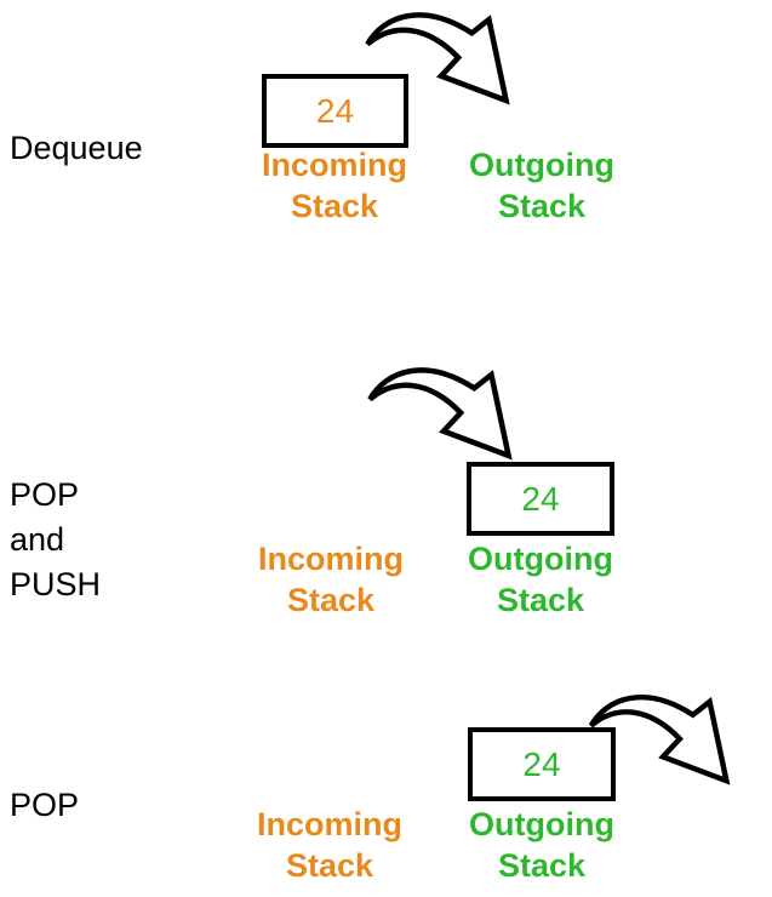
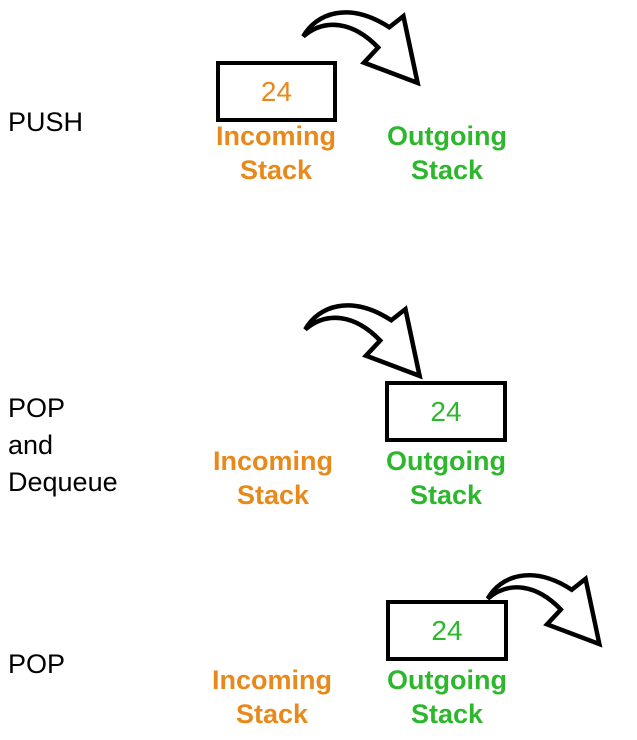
- Dequeue
+ PUSH
  24
  Incoming
  Stack
  Outgoing
  Stack
  POP
  and
- PUSH
+ Dequeue
  24
  Incoming
  Stack
  Outgoing
  Stack
  POP
  24
  Incoming
  Stack
  Outgoing
  Stack
